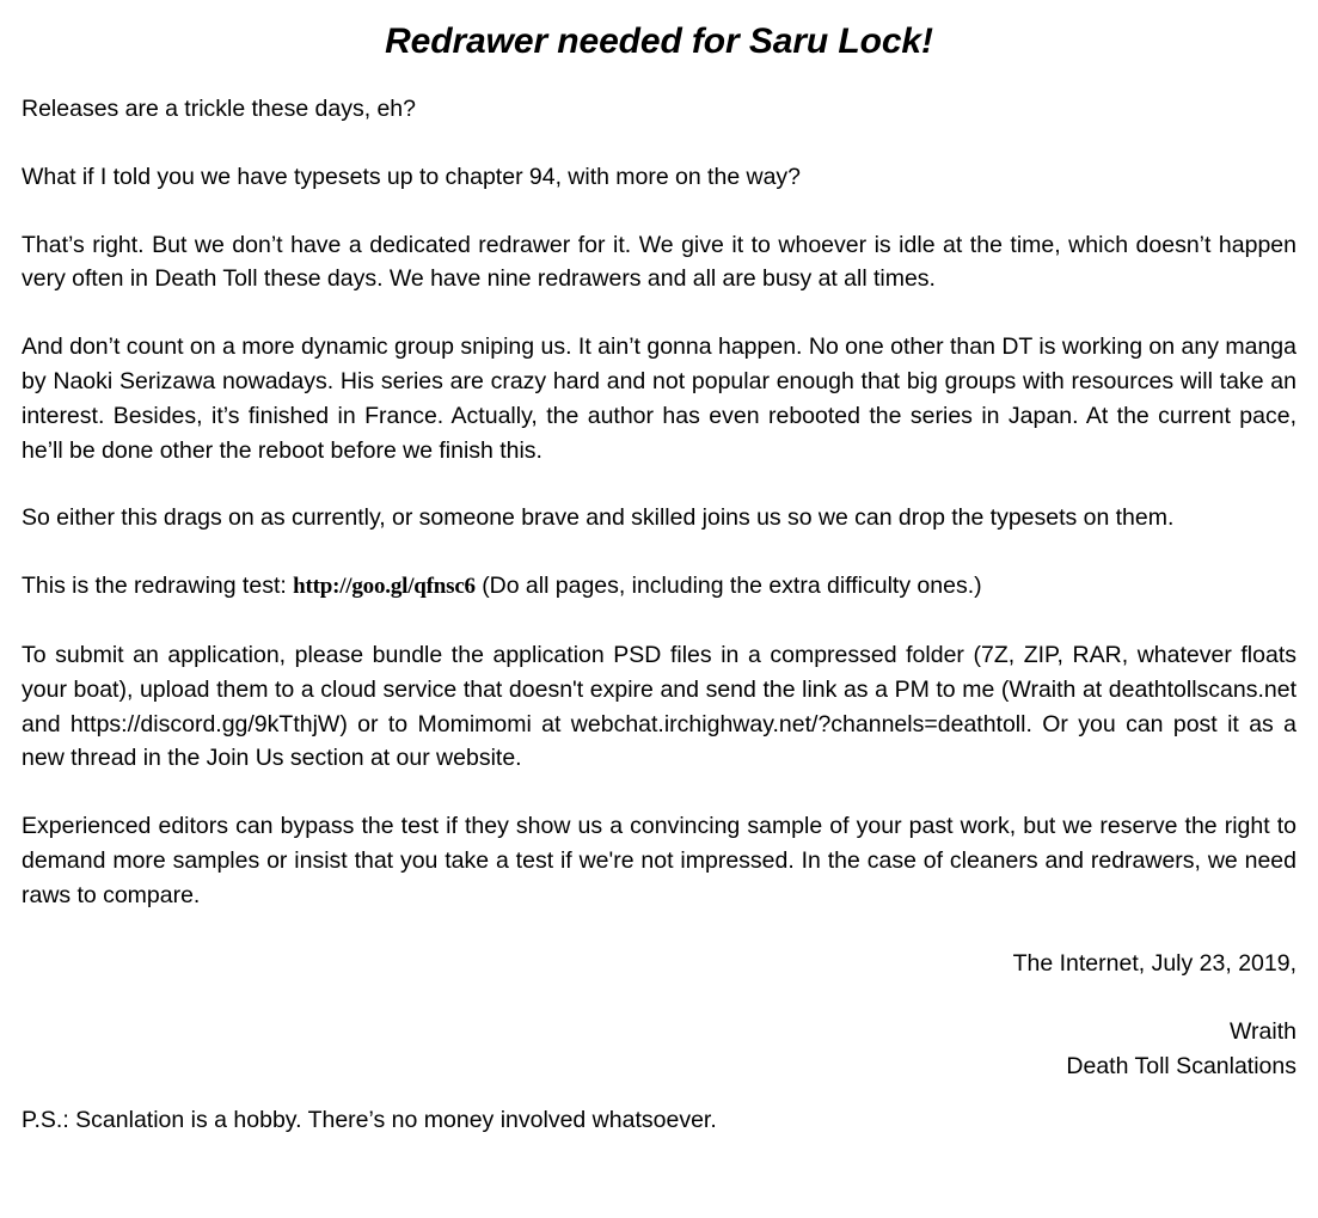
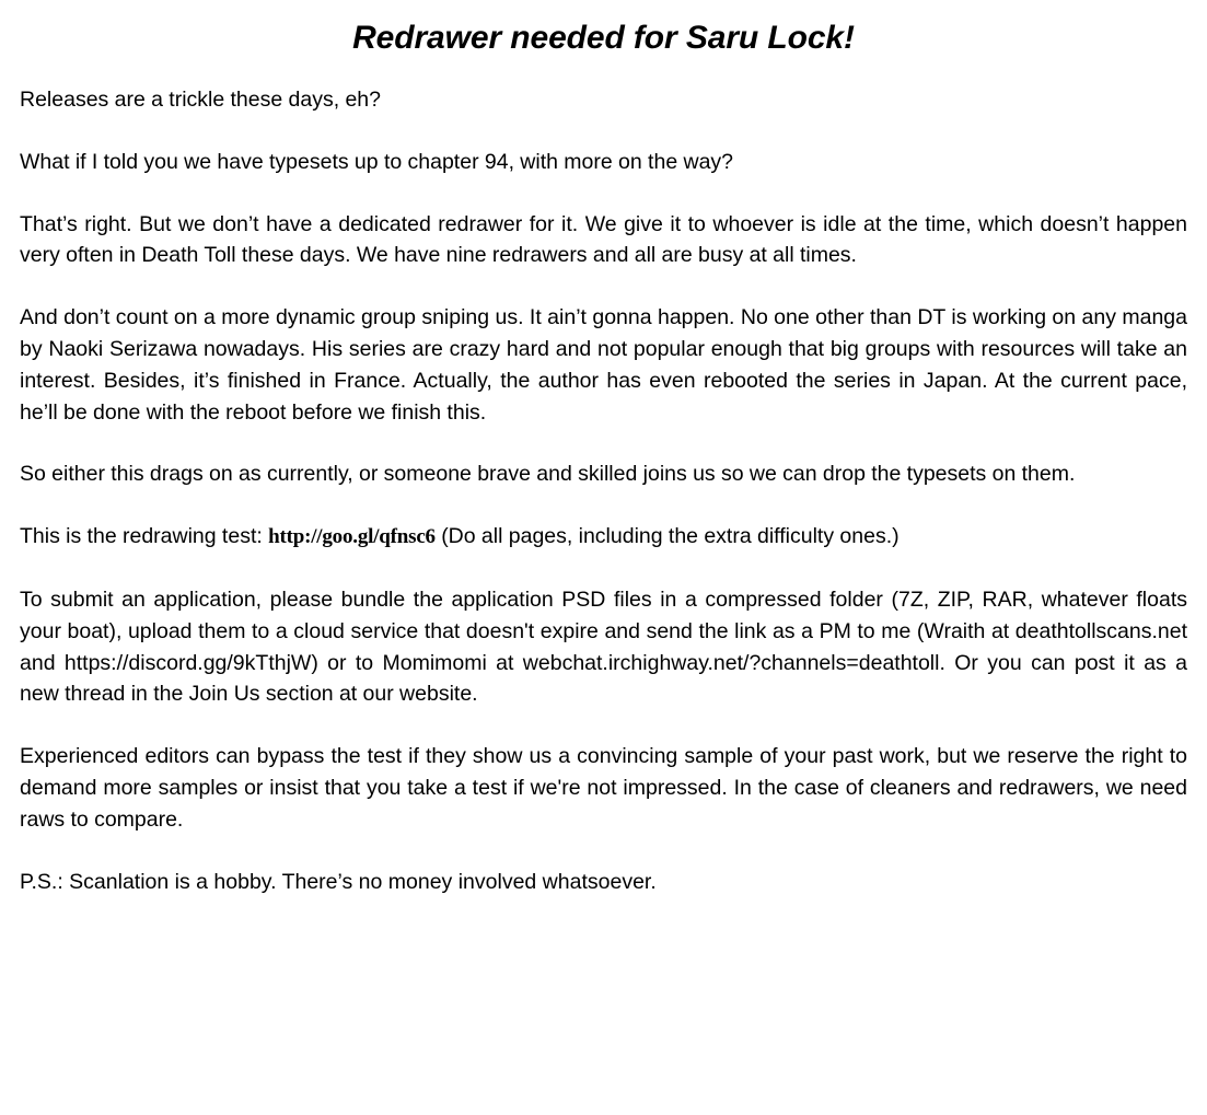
  Redrawer needed for Saru Lock!
  Releases are a trickle these days, eh?
  What if I told you we have typesets up to chapter 94, with more on the way?
  That’s right. But we don’t have a dedicated redrawer for it. We give it to whoever is idle at the time, which doesn’t happen very often in Death Toll these days. We have nine redrawers and all are busy at all times.
- And don’t count on a more dynamic group sniping us. It ain’t gonna happen. No one other than DT is working on any manga by Naoki Serizawa nowadays. His series are crazy hard and not popular enough that big groups with resources will take an interest. Besides, it’s finished in France. Actually, the author has even rebooted the series in Japan. At the current pace, he’ll be done other the reboot before we finish this.
+ And don’t count on a more dynamic group sniping us. It ain’t gonna happen. No one other than DT is working on any manga by Naoki Serizawa nowadays. His series are crazy hard and not popular enough that big groups with resources will take an interest. Besides, it’s finished in France. Actually, the author has even rebooted the series in Japan. At the current pace, he’ll be done with the reboot before we finish this.
  So either this drags on as currently, or someone brave and skilled joins us so we can drop the typesets on them.
  This is the redrawing test: http://goo.gl/qfnsc6 (Do all pages, including the extra difficulty ones.)
  To submit an application, please bundle the application PSD files in a compressed folder (7Z, ZIP, RAR, whatever floats your boat), upload them to a cloud service that doesn't expire and send the link as a PM to me (Wraith at deathtollscans.net and https://discord.gg/9kTthjW) or to Momimomi at webchat.irchighway.net/?channels=deathtoll. Or you can post it as a new thread in the Join Us section at our website.
  Experienced editors can bypass the test if they show us a convincing sample of your past work, but we reserve the right to demand more samples or insist that you take a test if we're not impressed. In the case of cleaners and redrawers, we need raws to compare.
- The Internet, July 23, 2019,
- Wraith
- Death Toll Scanlations
  P.S.: Scanlation is a hobby. There’s no money involved whatsoever.
